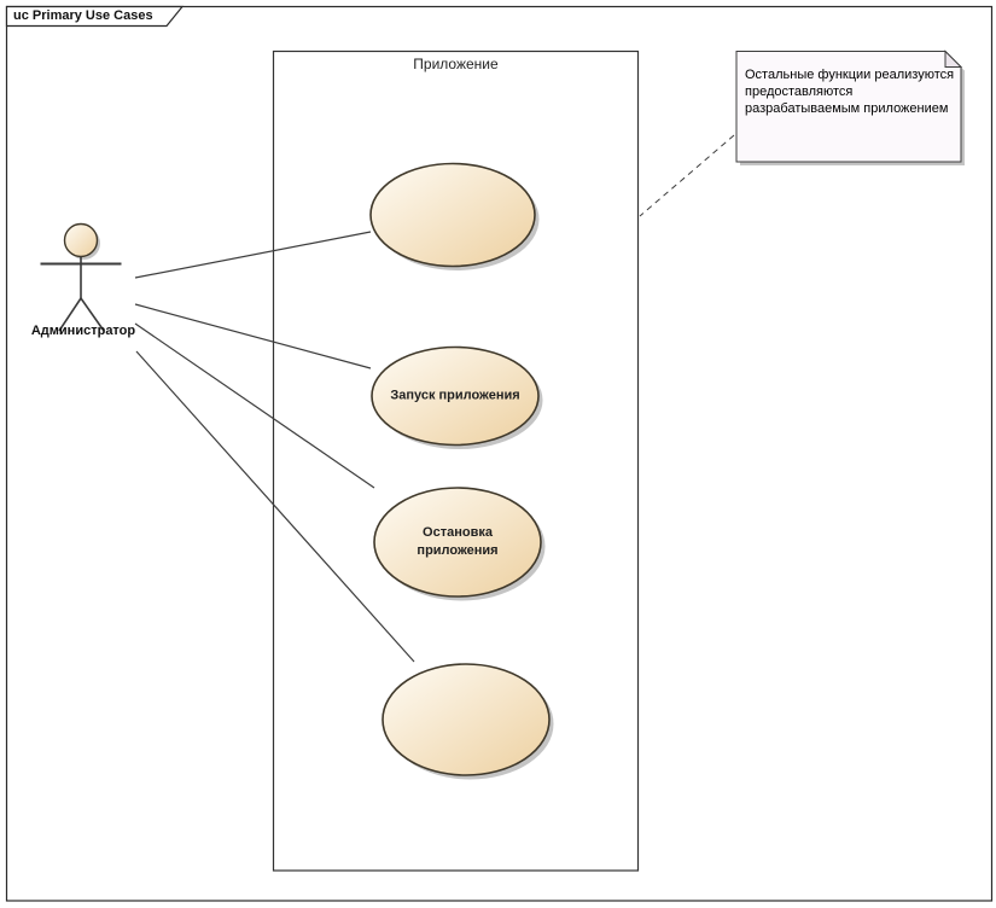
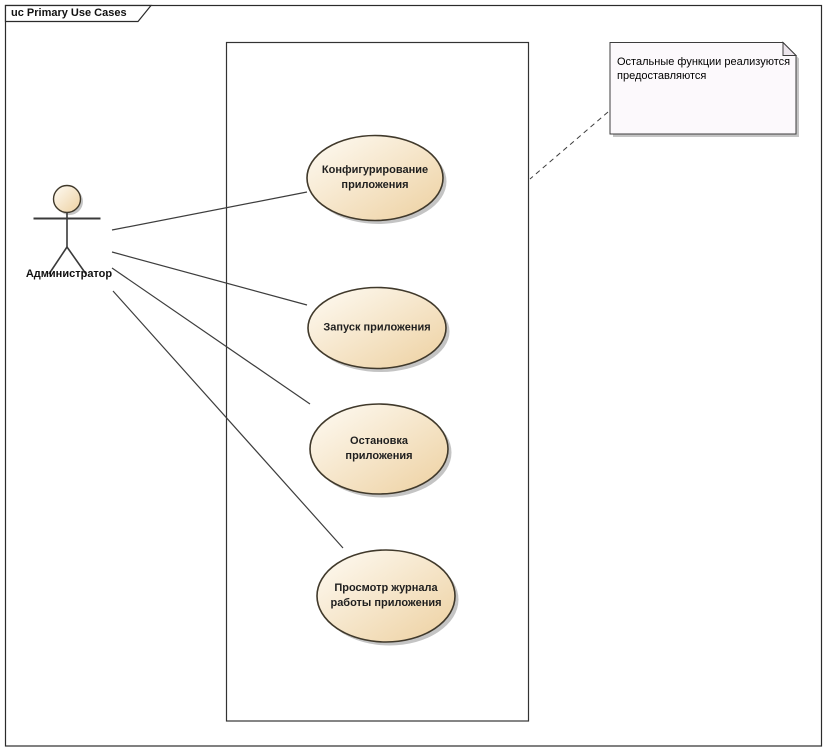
  uc Primary Use Cases
- Приложение
  Остальные функции реализуются
  предоставляются
- разрабатываемым приложением
  Администратор
+ Конфигурирование приложения
  Запуск приложения
  Остановка приложения
+ Просмотр журнала работы приложения
